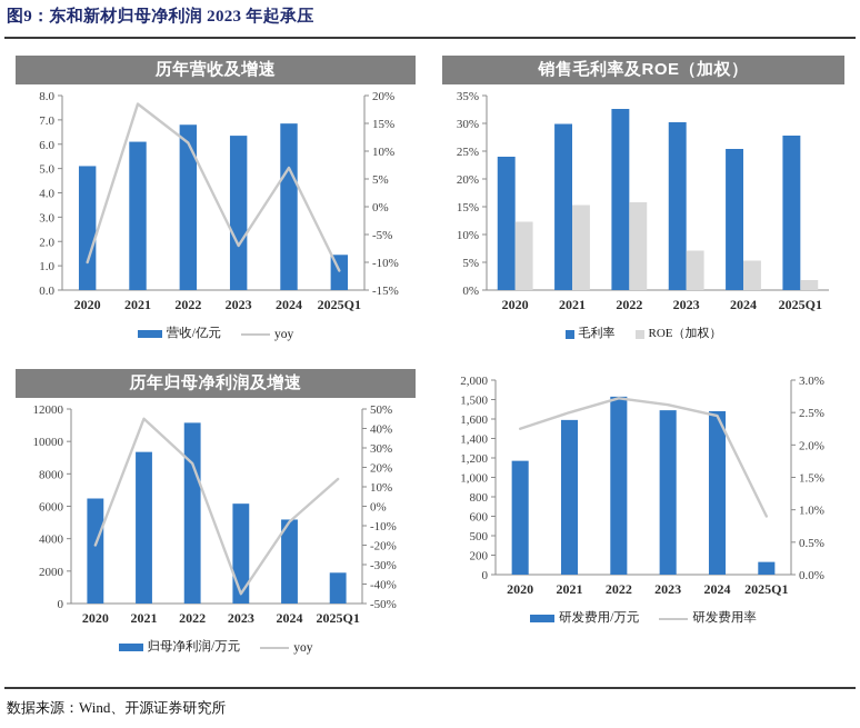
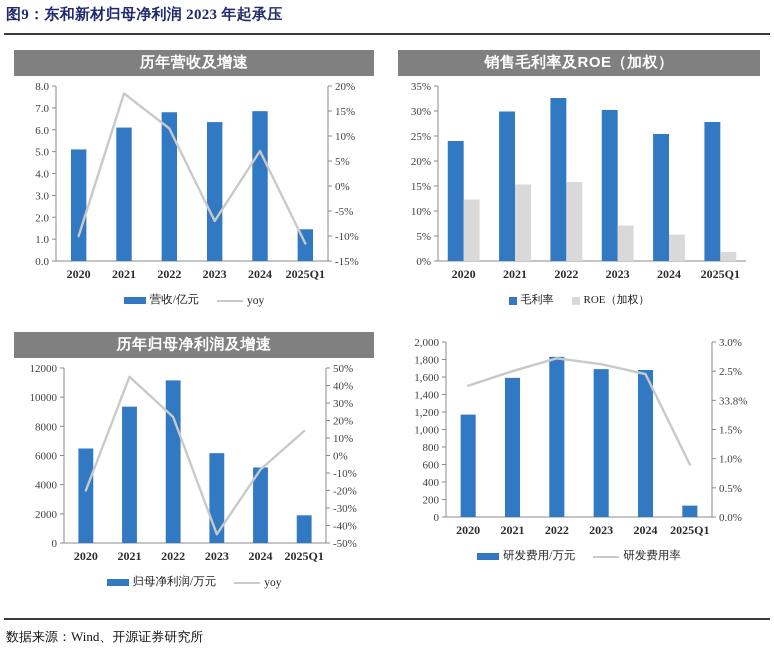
  图9：东和新材归母净利润 2023 年起承压
  历年营收及增速
  0.0
  1.0
  2.0
  3.0
  4.0
  5.0
  6.0
  7.0
  8.0
  -15%
  -10%
  -5%
  0%
  5%
  10%
  15%
  20%
  2020
  2021
  2022
  2023
  2024
  2025Q1
  营收/亿元
  yoy
  销售毛利率及ROE（加权）
  0%
  5%
  10%
  15%
  20%
  25%
  30%
  35%
  2020
  2021
  2022
  2023
  2024
  2025Q1
  毛利率
  ROE（加权）
  历年归母净利润及增速
  0
  2000
  4000
  6000
  8000
  10000
  12000
  -50%
  -40%
  -30%
  -20%
  -10%
  0%
  10%
  20%
  30%
  40%
  50%
  2020
  2021
  2022
  2023
  2024
  2025Q1
  归母净利润/万元
  yoy
  0
  200
- 500
+ 400
  600
  800
  1,000
  1,200
  1,400
  1,600
- 1,500
+ 1,800
  2,000
  0.0%
  0.5%
  1.0%
  1.5%
- 2.0%
+ 33.8%
  2.5%
  3.0%
  2020
  2021
  2022
  2023
  2024
  2025Q1
  研发费用/万元
  研发费用率
  数据来源：Wind、开源证券研究所
